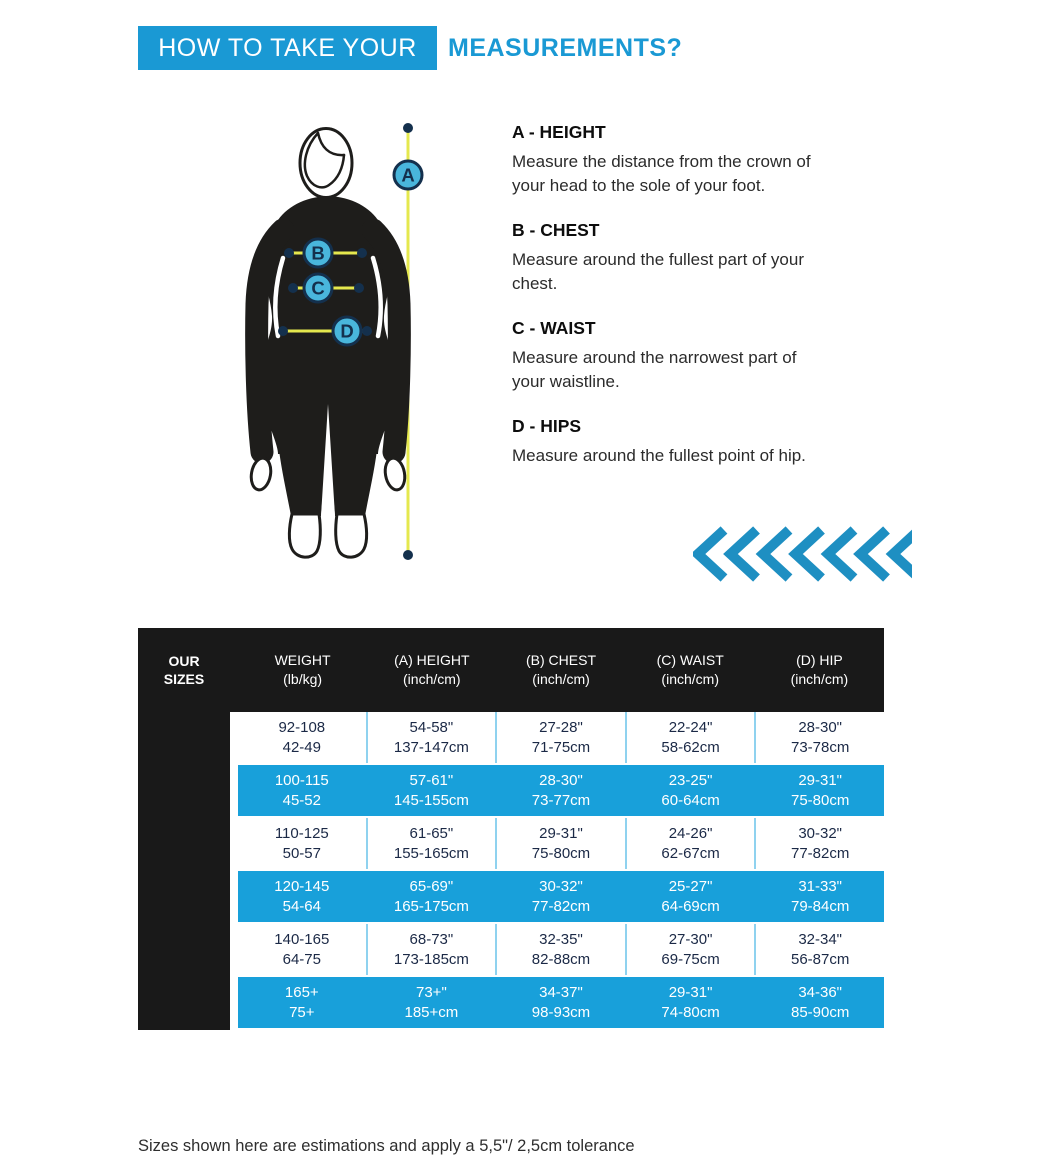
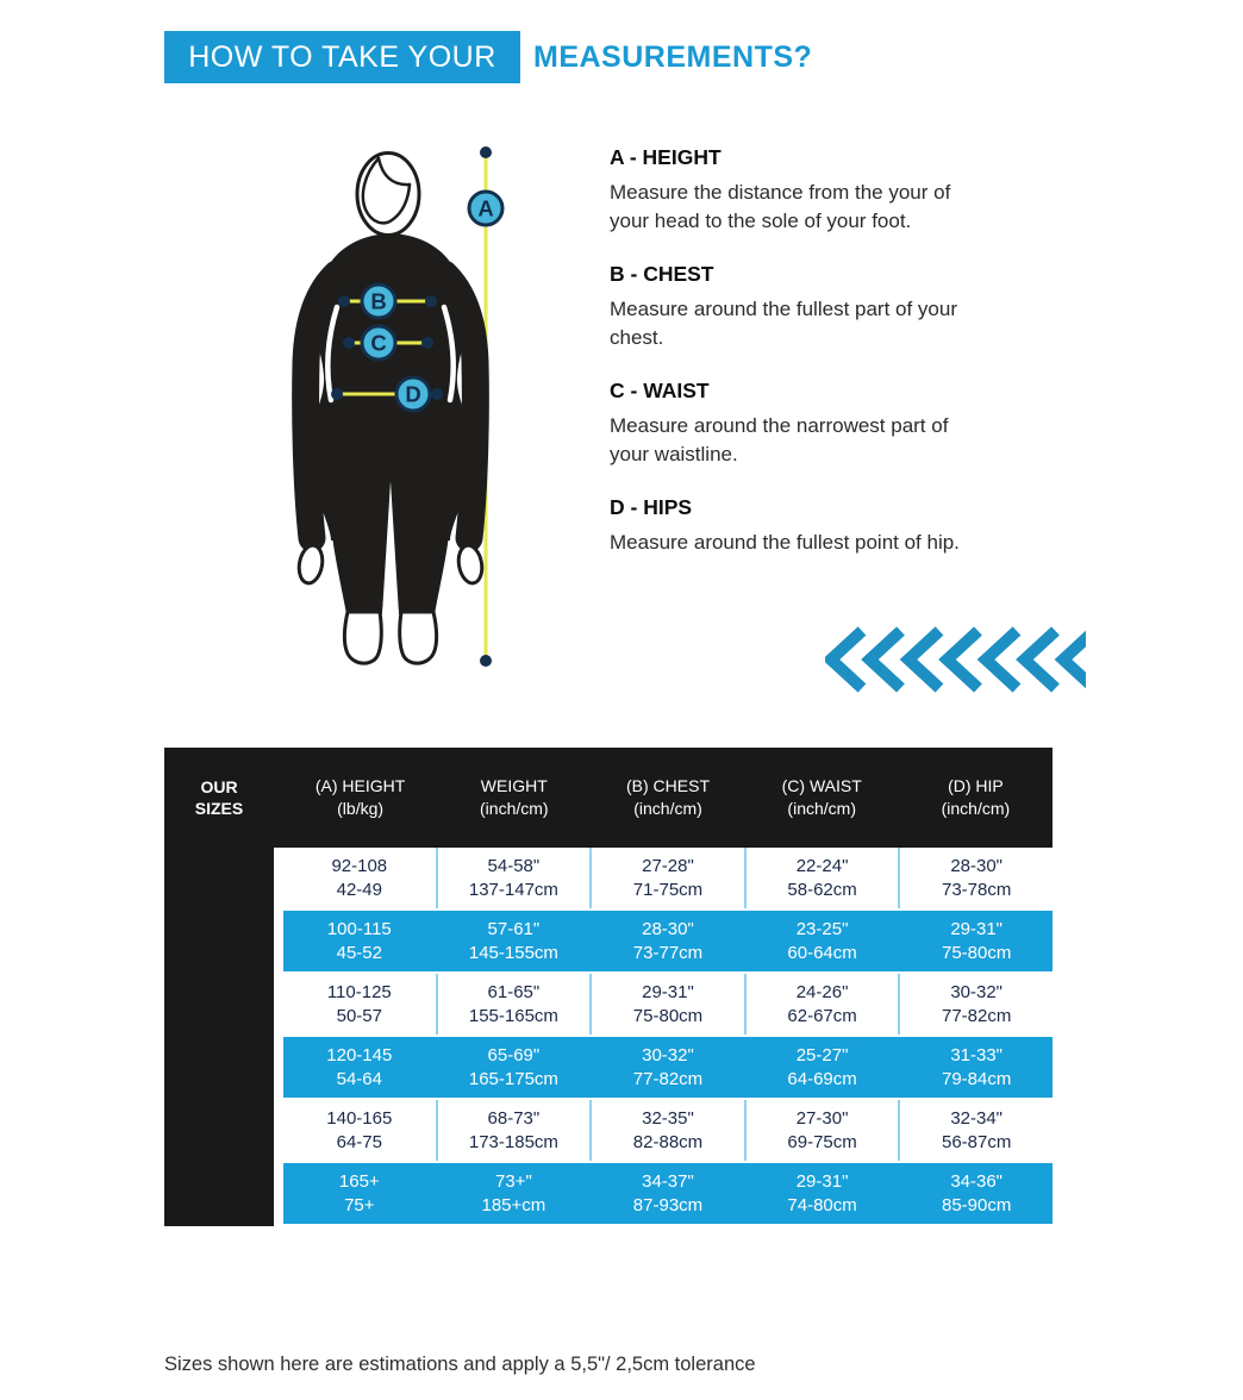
  HOW TO TAKE YOUR
  MEASUREMENTS?
  A
  B
  C
  D
  A - HEIGHT
- Measure the distance from the crown of your head to the sole of your foot.
+ Measure the distance from the your of your head to the sole of your foot.
  B - CHEST
  Measure around the fullest part of your chest.
  C - WAIST
  Measure around the narrowest part of your waistline.
  D - HIPS
  Measure around the fullest point of hip.
  OUR
  SIZES
- WEIGHT
+ (A) HEIGHT
  (lb/kg)
- (A) HEIGHT
+ WEIGHT
  (inch/cm)
  (B) CHEST
  (inch/cm)
  (C) WAIST
  (inch/cm)
  (D) HIP
  (inch/cm)
  92-108
  42-49
  54-58"
  137-147cm
  27-28"
  71-75cm
  22-24"
  58-62cm
  28-30"
  73-78cm
  100-115
  45-52
  57-61"
  145-155cm
  28-30"
  73-77cm
  23-25"
  60-64cm
  29-31"
  75-80cm
  110-125
  50-57
  61-65"
  155-165cm
  29-31"
  75-80cm
  24-26"
  62-67cm
  30-32"
  77-82cm
  120-145
  54-64
  65-69"
  165-175cm
  30-32"
  77-82cm
  25-27"
  64-69cm
  31-33"
  79-84cm
  140-165
  64-75
  68-73"
  173-185cm
  32-35"
  82-88cm
  27-30"
  69-75cm
  32-34"
  56-87cm
  165+
  75+
  73+"
  185+cm
  34-37"
- 98-93cm
+ 87-93cm
  29-31"
  74-80cm
  34-36"
  85-90cm
  Sizes shown here are estimations and apply a 5,5"/ 2,5cm tolerance
